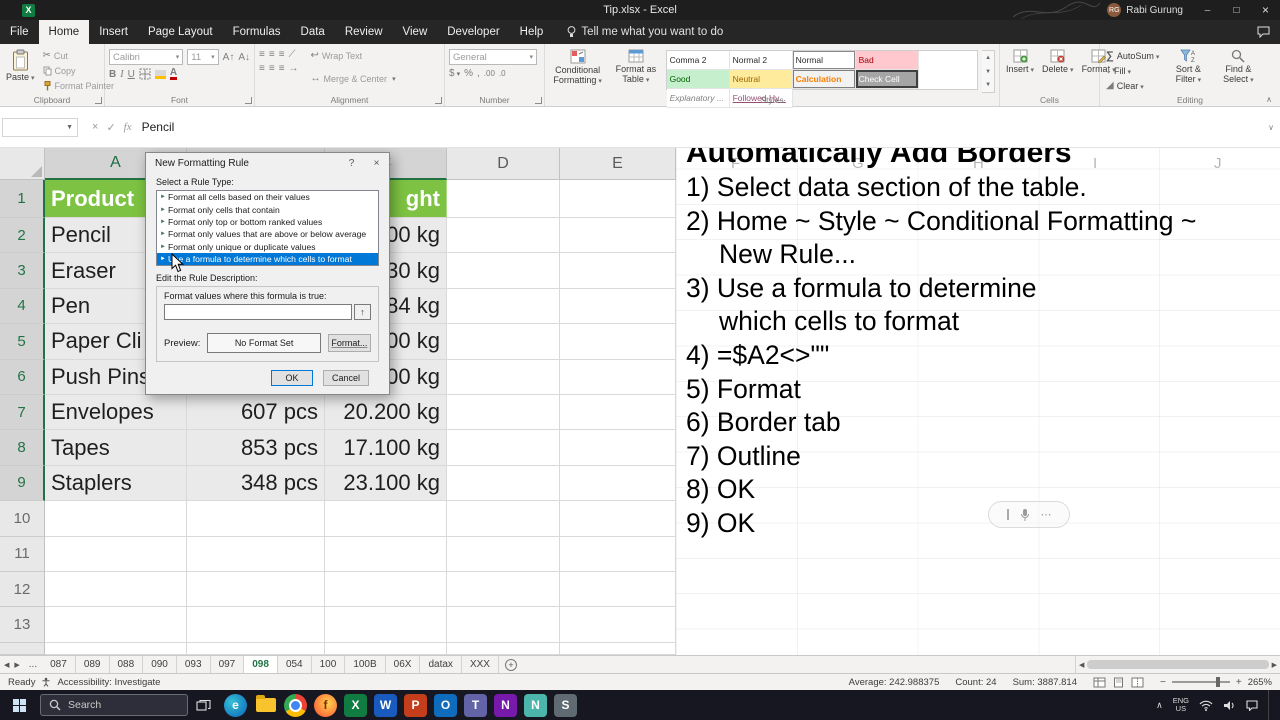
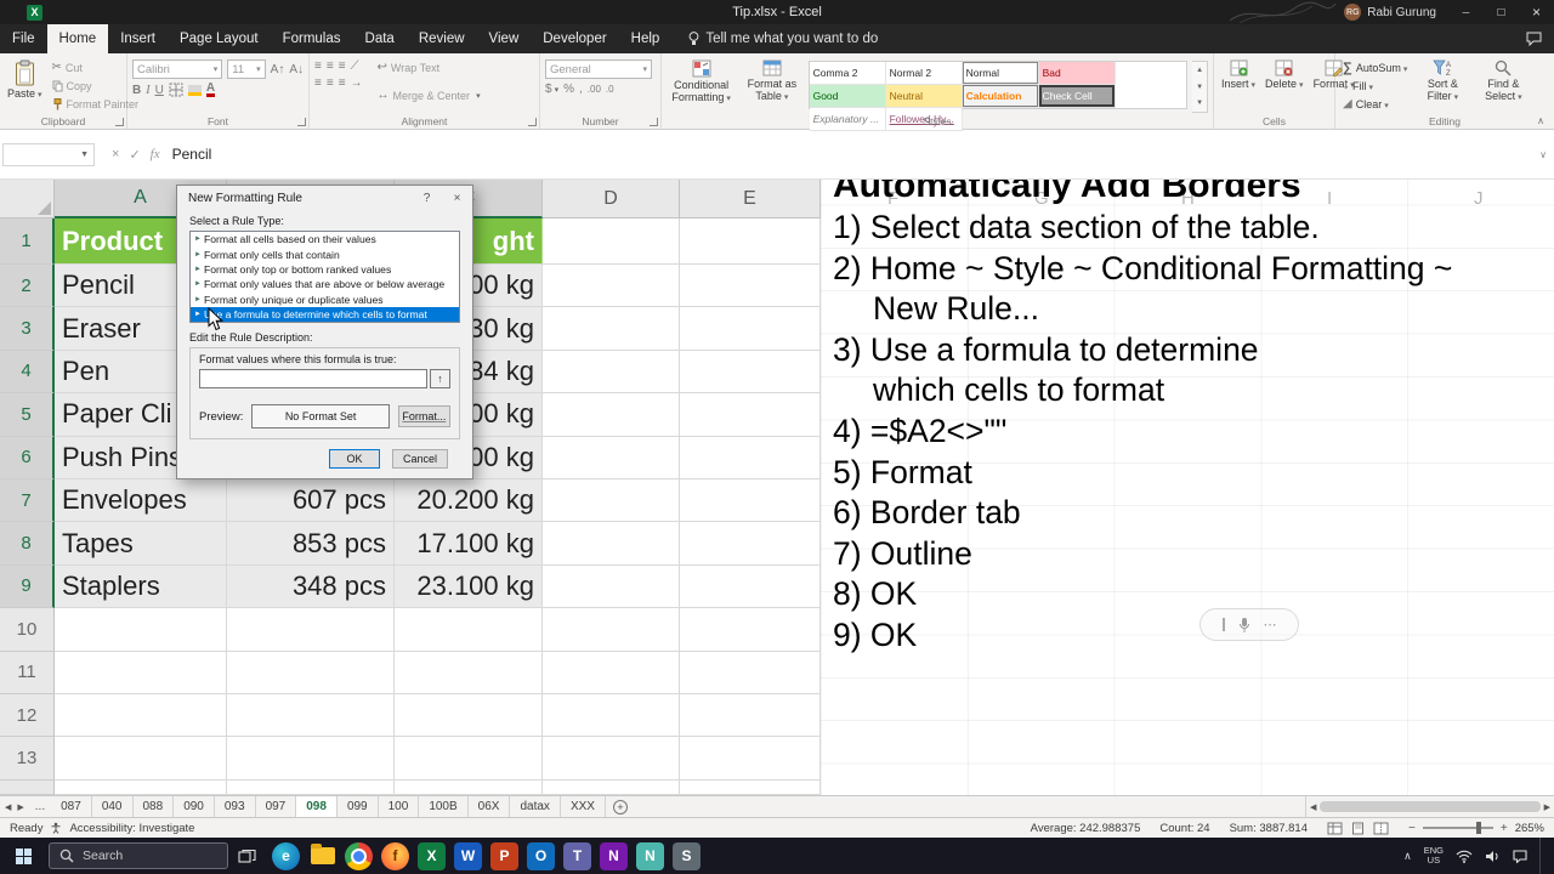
  X
  Tip.xlsx - Excel
  Rabi Gurung
  File
  Home
  Insert
  Page Layout
  Formulas
  Data
  Review
  View
  Developer
  Help
  Tell me what you want to do
  Paste
  ✂
  Cut
  Copy
  Format Painter
  Clipboard
  Calibri
  11
  A↑
  A↓
  B
  I
  U
  A
  Font
  ≡
  ≡
  ≡
  ⟋
  ≡
  ≡
  ≡
  →
  ↩
  Wrap Text
  ↔
  Merge & Center
  Alignment
  General
  $
  %
  ,
  .00
  .0
  Number
  Conditional Formatting
  Format as Table
  Comma 2
  Normal 2
  Normal
  Bad
  Good
  Neutral
  Calculation
  Check Cell
  Explanatory ...
  Followed Hy...
  Styles
  Insert
  Delete
  Format
  Cells
  ∑
  AutoSum
  ↓
  Fill
  ◢
  Clear
  Sort & Filter
  Find & Select
  Editing
  ∧
  Pencil
  ∨
  A
  D
  E
  1
  Product
  ght
  2
  Pencil
  00 kg
  3
  Eraser
  30 kg
  4
  Pen
  84 kg
  5
  Paper Cli
  00 kg
  6
  Push Pin
  00 kg
  7
  Envelopes
  607 pcs
  20.200 kg
  8
  Tapes
  853 pcs
  17.100 kg
  9
  Staplers
  348 pcs
  23.100 kg
  10
  11
  12
  13
  F
  G
  H
  I
  J
  Automatically Add Borders
  1) Select data section of the table.
  2) Home ~ Style ~ Conditional Formatting ~
  New Rule...
  3) Use a formula to determine
  which cells to format
  4) =$A2<>""
  5) Format
  6) Border tab
  7) Outline
  8) OK
  9) OK
  ⋯
  New Formatting Rule
  ?
  ×
  Select a Rule Type:
  Format all cells based on their values
  Format only cells that contain
  Format only top or bottom ranked values
  Format only values that are above or below average
  Format only unique or duplicate values
  Ue a formula to determine which cells to format
  Edit the Rule Description:
  Format values where this formula is true:
  ↑
  Preview:
  No Format Set
  Format...
  OK
  Cancel
  ...
  087
- 089
+ 040
  088
  090
  093
  097
  098
- 054
+ 099
  100
  100B
  06X
  datax
  XXX
  +
  Ready
  Accessibility: Investigate
  Average: 242.988375
  Count: 24
  Sum: 3887.814
  −
  +
  265%
  Search
  ∧
  ENG
  US
